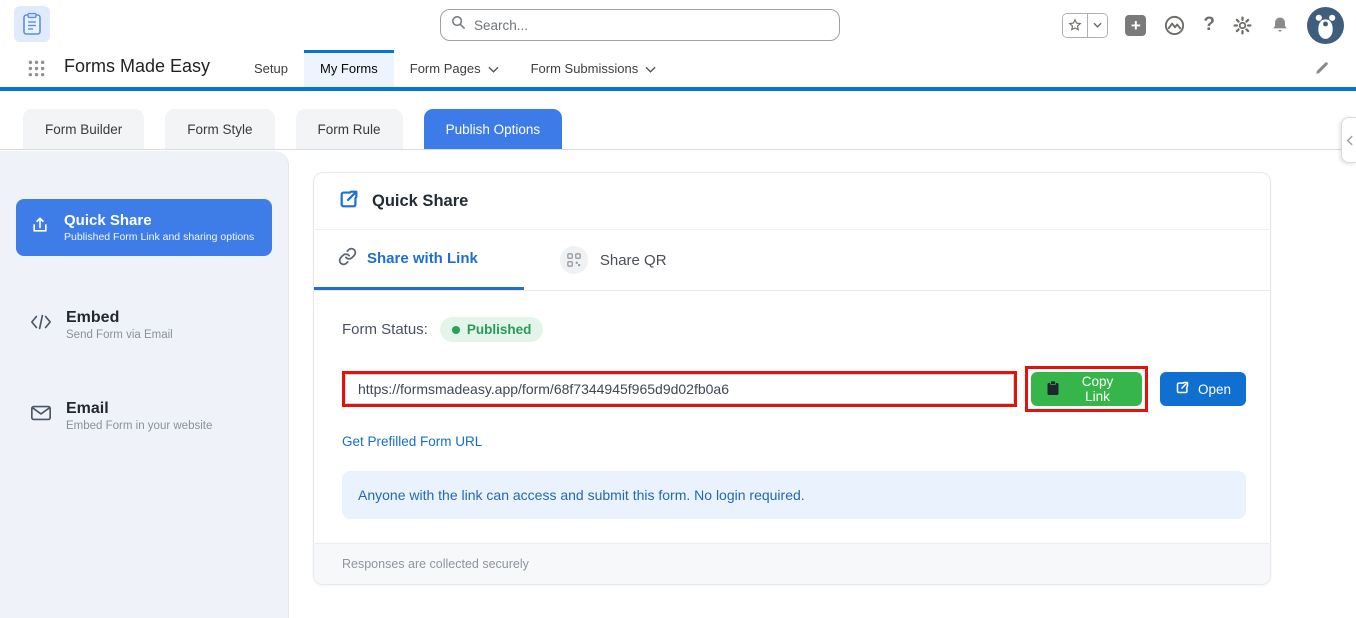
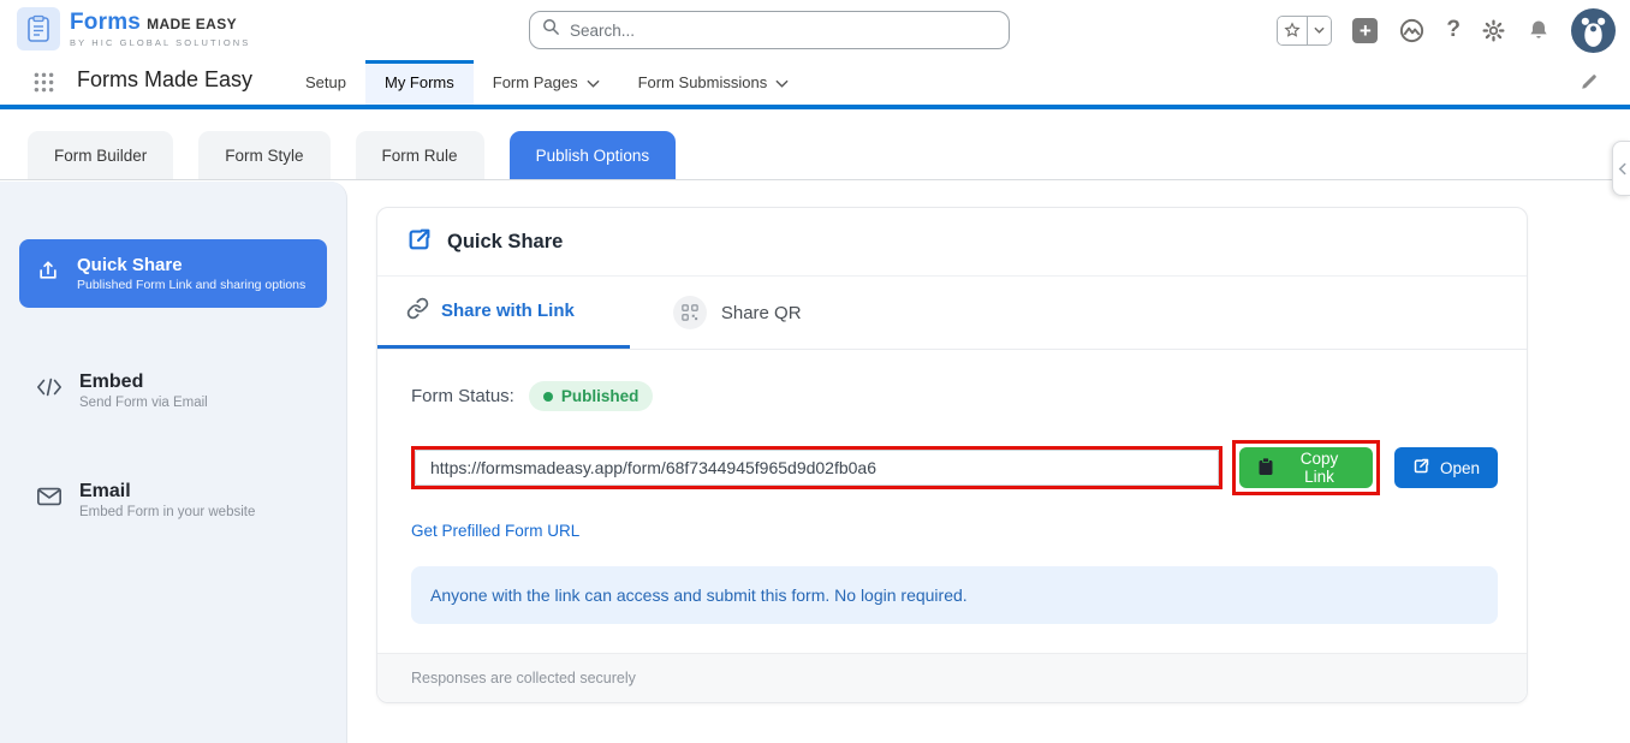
+ Forms
+ MADE EASY
+ BY HIC GLOBAL SOLUTIONS
  Search...
  +
  ?
  Forms Made Easy
  Setup
  My Forms
  Form Pages
  Form Submissions
  Form Builder
  Form Style
  Form Rule
  Publish Options
  Quick Share
  Published Form Link and sharing options
  Embed
  Send Form via Email
  Email
  Embed Form in your website
  Quick Share
  Share with Link
  Share QR
  Form Status:
  Published
  https://formsmadeasy.app/form/68f7344945f965d9d02fb0a6
  Copy Link
  Open
  Get Prefilled Form URL
  Anyone with the link can access and submit this form. No login required.
  Responses are collected securely
